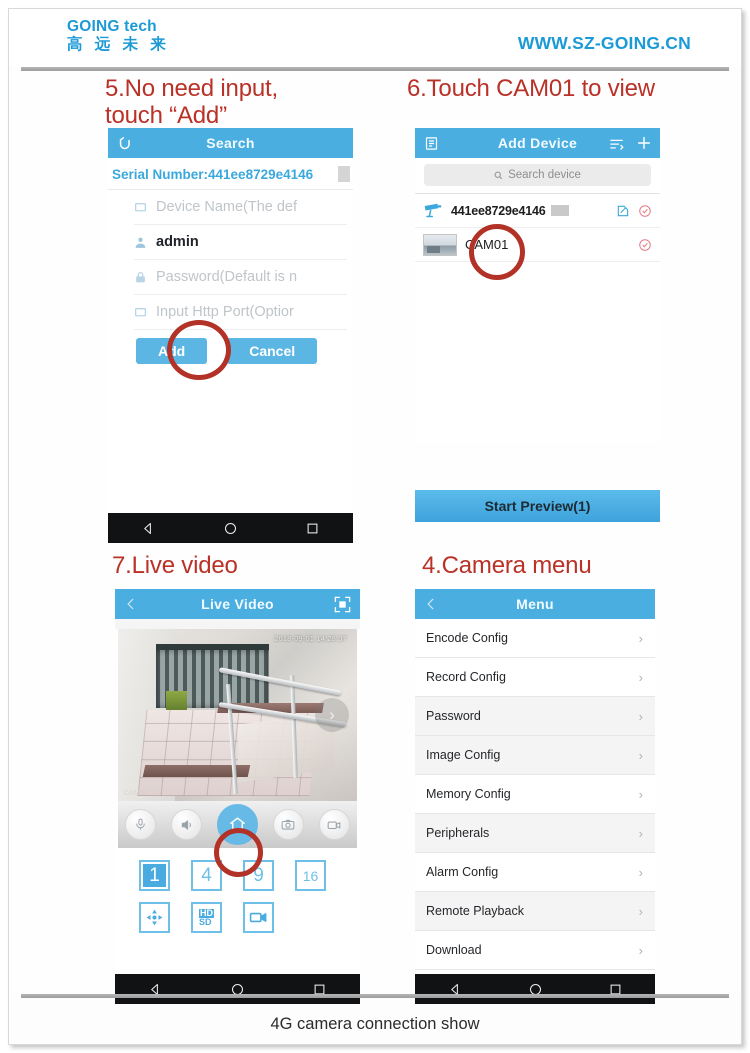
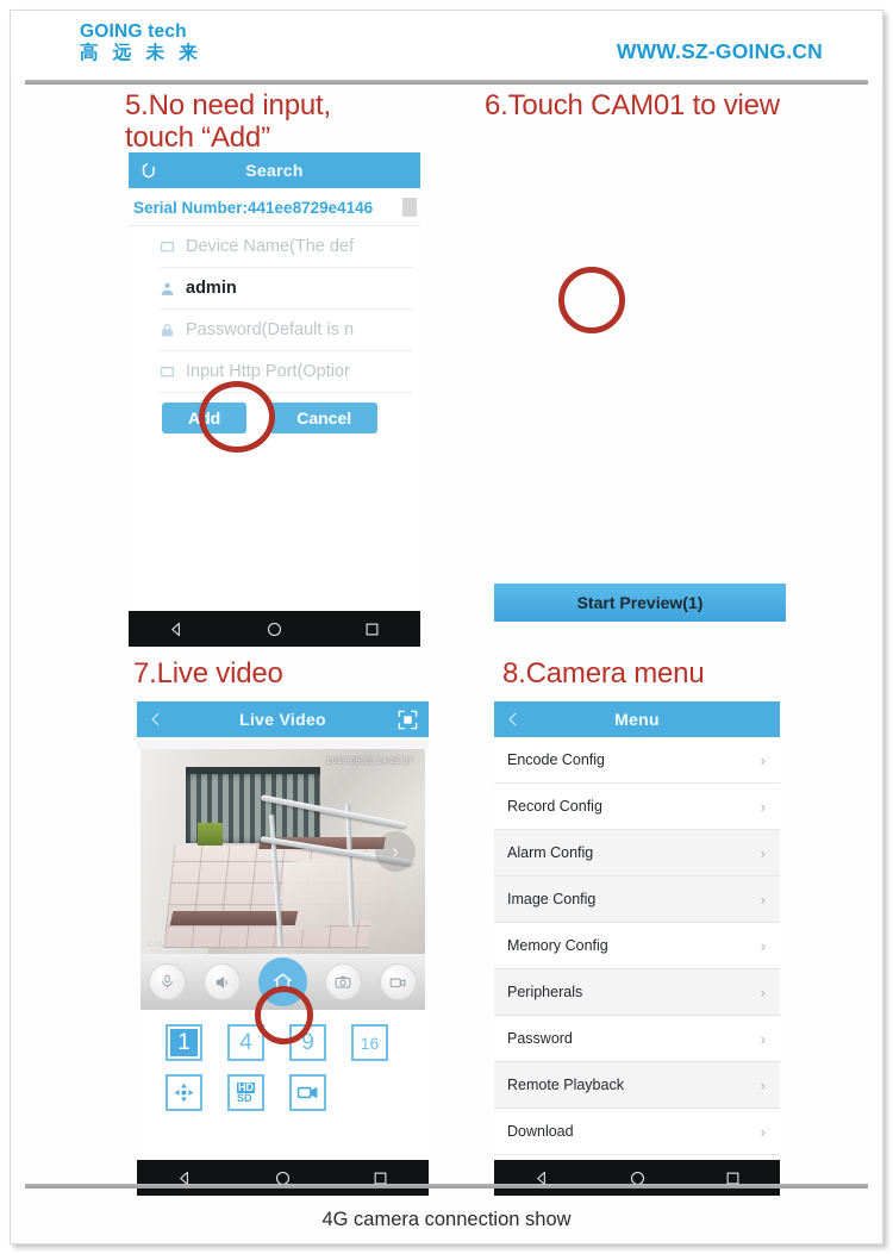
  GOING tech
  高 远 未 来
  WWW.SZ-GOING.CN
  5.No need input,
  touch “Add”
  Search
  Serial Number:441ee8729e4146
  Device Name(The def
  admin
  Password(Default is n
  Input Http Port(Optior
  Add
  Cancel
  6.Touch CAM01 to view
- Add Device
- Search device
- 441ee8729e4146
- CAM01
  Start Preview(1)
  7.Live video
  Live Video
  ›
  1
  4
  9
  16
  HD
  SD
- 4.Camera menu
+ 8.Camera menu
  Menu
  Encode Config
  ›
  Record Config
  ›
- Password
+ Alarm Config
  ›
  Image Config
  ›
  Memory Config
  ›
  Peripherals
  ›
- Alarm Config
+ Password
  ›
  Remote Playback
  ›
  Download
  ›
  4G camera connection show
